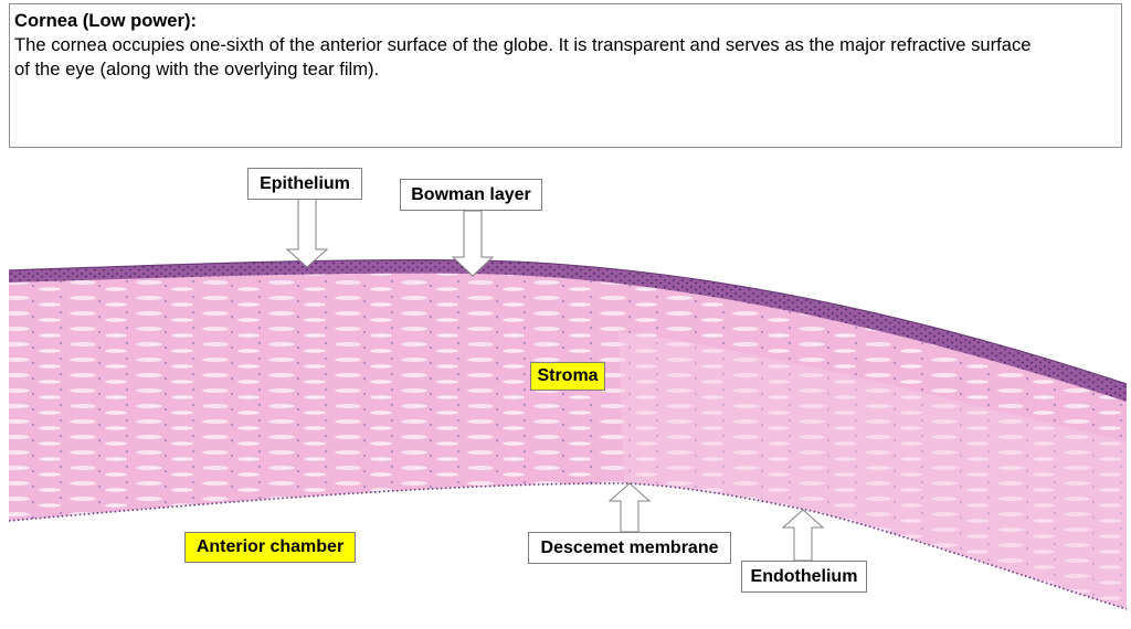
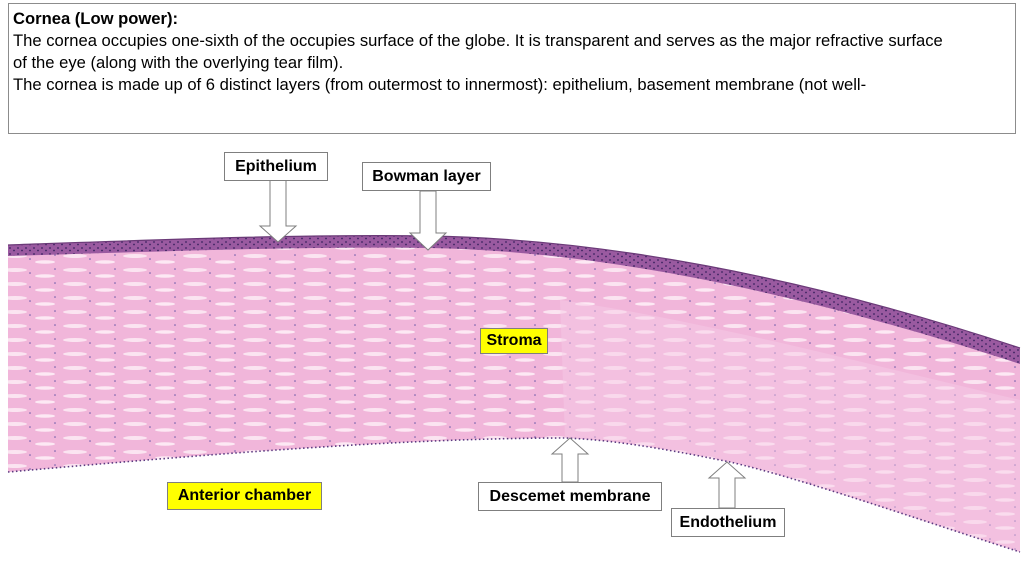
  Cornea (Low power):
- The cornea occupies one-sixth of the anterior surface of the globe. It is transparent and serves as the major refractive surface
+ The cornea occupies one-sixth of the occupies surface of the globe. It is transparent and serves as the major refractive surface
  of the eye (along with the overlying tear film).
+ The cornea is made up of 6 distinct layers (from outermost to innermost): epithelium, basement membrane (not well-
  Epithelium
  Bowman layer
  Stroma
  Anterior chamber
  Descemet membrane
  Endothelium
